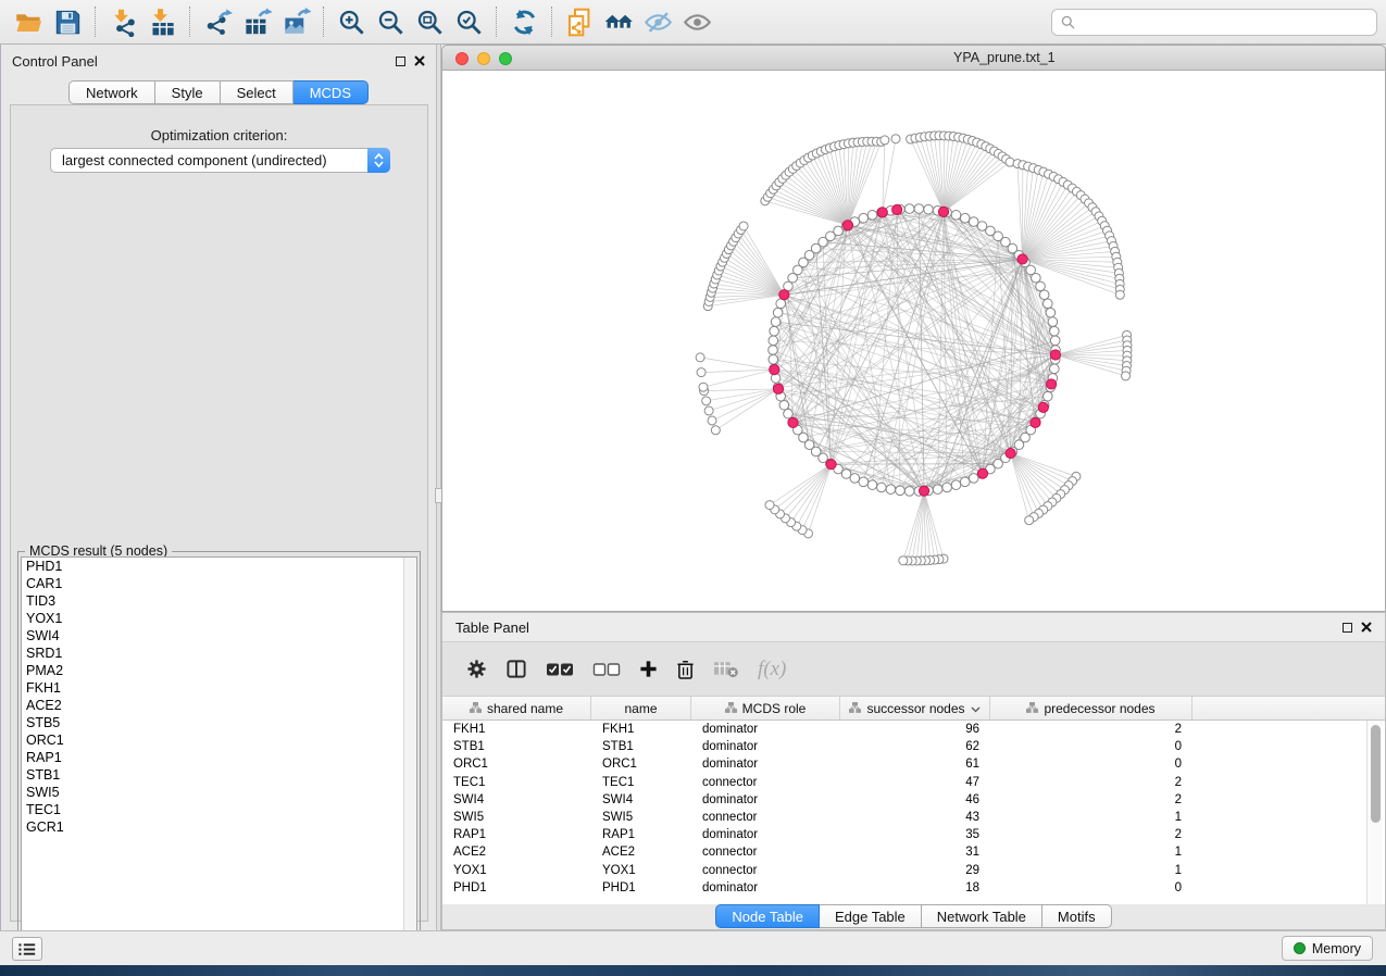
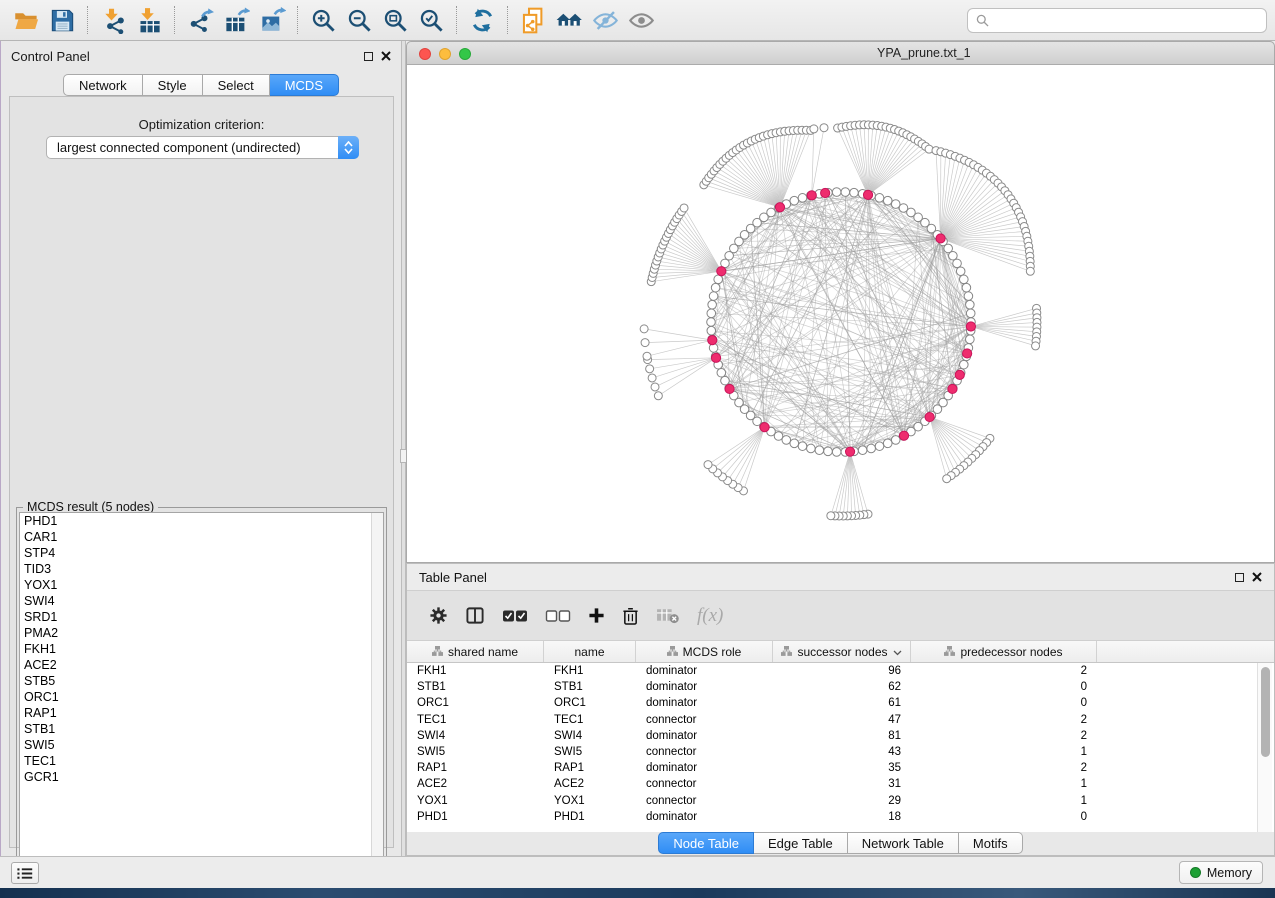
  Control Panel
  Network
  Style
  Select
  MCDS
  Optimization criterion:
  largest connected component (undirected)
  MCDS result (5 nodes)
  PHD1
  CAR1
+ STP4
  TID3
  YOX1
  SWI4
  SRD1
  PMA2
  FKH1
  ACE2
  STB5
  ORC1
  RAP1
  STB1
  SWI5
  TEC1
  GCR1
  YPA_prune.txt_1
  Table Panel
  f(x)
  shared name
  name
  MCDS role
  successor nodes
  predecessor nodes
  FKH1
  FKH1
  dominator
  96
  2
  STB1
  STB1
  dominator
  62
  0
  ORC1
  ORC1
  dominator
  61
  0
  TEC1
  TEC1
  connector
  47
  2
  SWI4
  SWI4
  dominator
- 46
+ 81
  2
  SWI5
  SWI5
  connector
  43
  1
  RAP1
  RAP1
  dominator
  35
  2
  ACE2
  ACE2
  connector
  31
  1
  YOX1
  YOX1
  connector
  29
  1
  PHD1
  PHD1
  dominator
  18
  0
  Node Table
  Edge Table
  Network Table
  Motifs
  Memory
